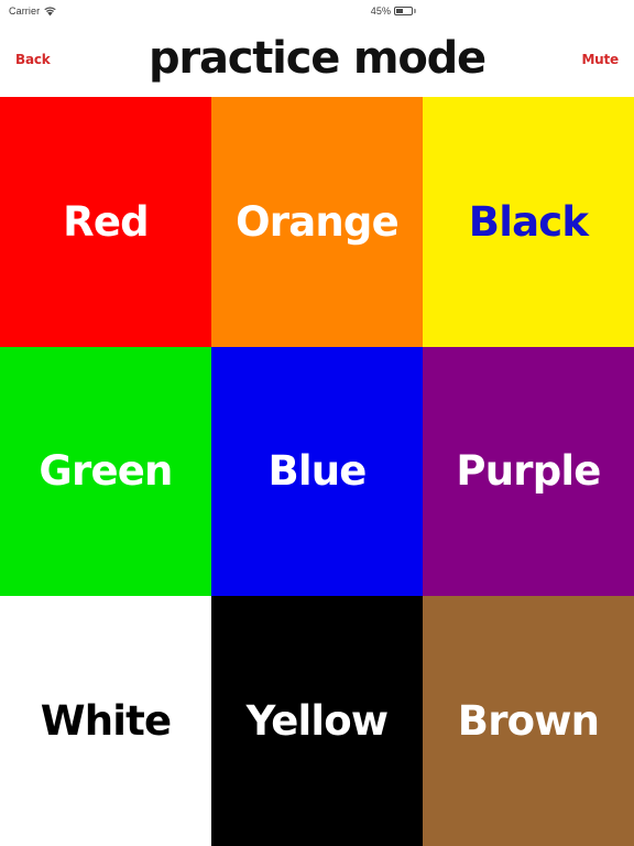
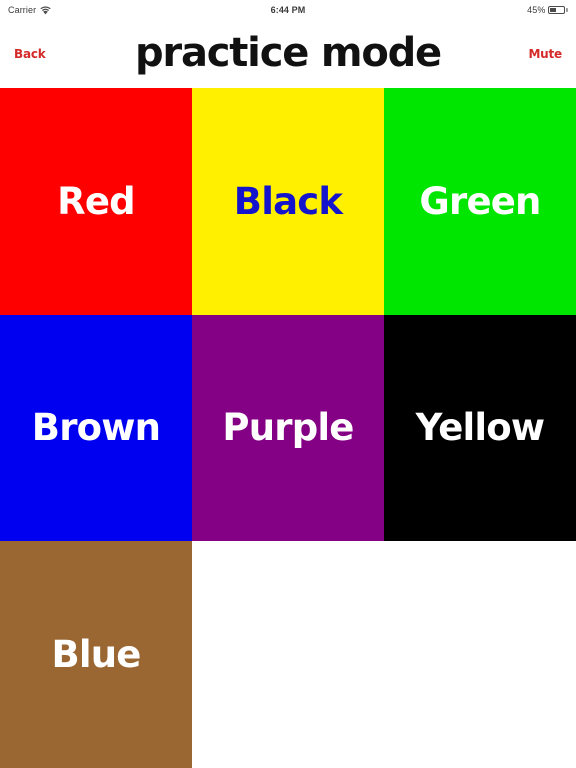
  Carrier
+ 6:44 PM
  45%
  Back
  practice mode
  Mute
  Red
- Orange
  Black
  Green
- Blue
+ Brown
  Purple
- White
  Yellow
- Brown
+ Blue
